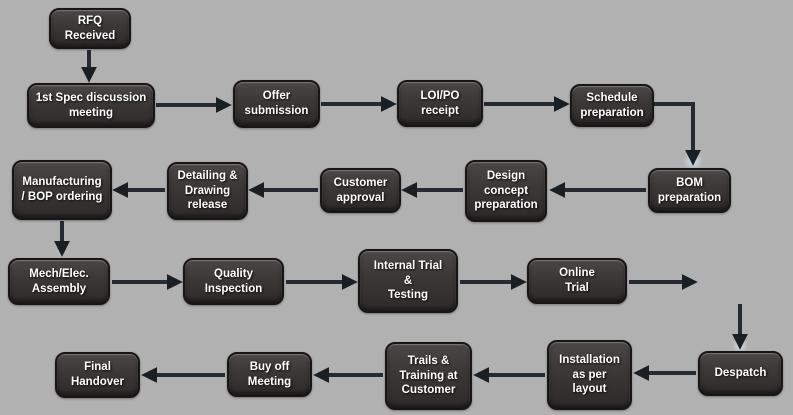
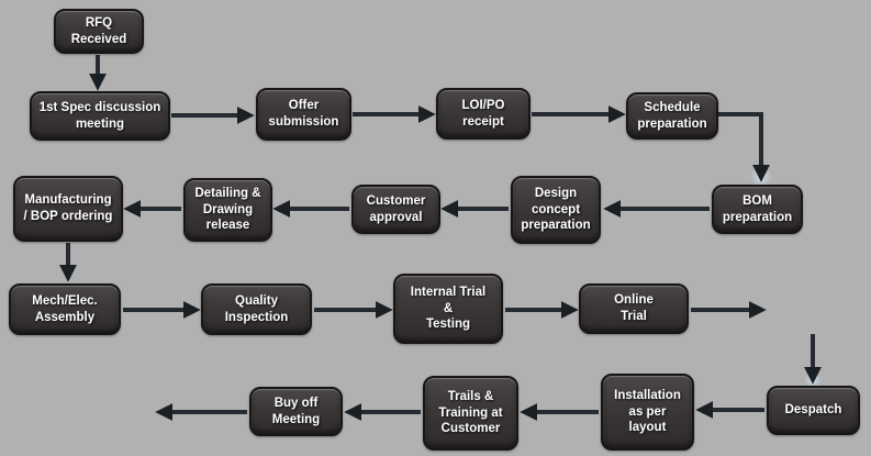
  RFQ
  Received
  1st Spec discussion
  meeting
  Offer
  submission
  LOI/PO
  receipt
  Schedule
  preparation
  BOM
  preparation
  Design
  concept
  preparation
  Customer
  approval
  Detailing &
  Drawing
  release
  Manufacturing
  / BOP ordering
  Mech/Elec.
  Assembly
  Quality
  Inspection
  Internal Trial
  &
  Testing
  Online
  Trial
  Despatch
  Installation
  as per
  layout
  Trails &
  Training at
  Customer
  Buy off
  Meeting
- Final
- Handover
